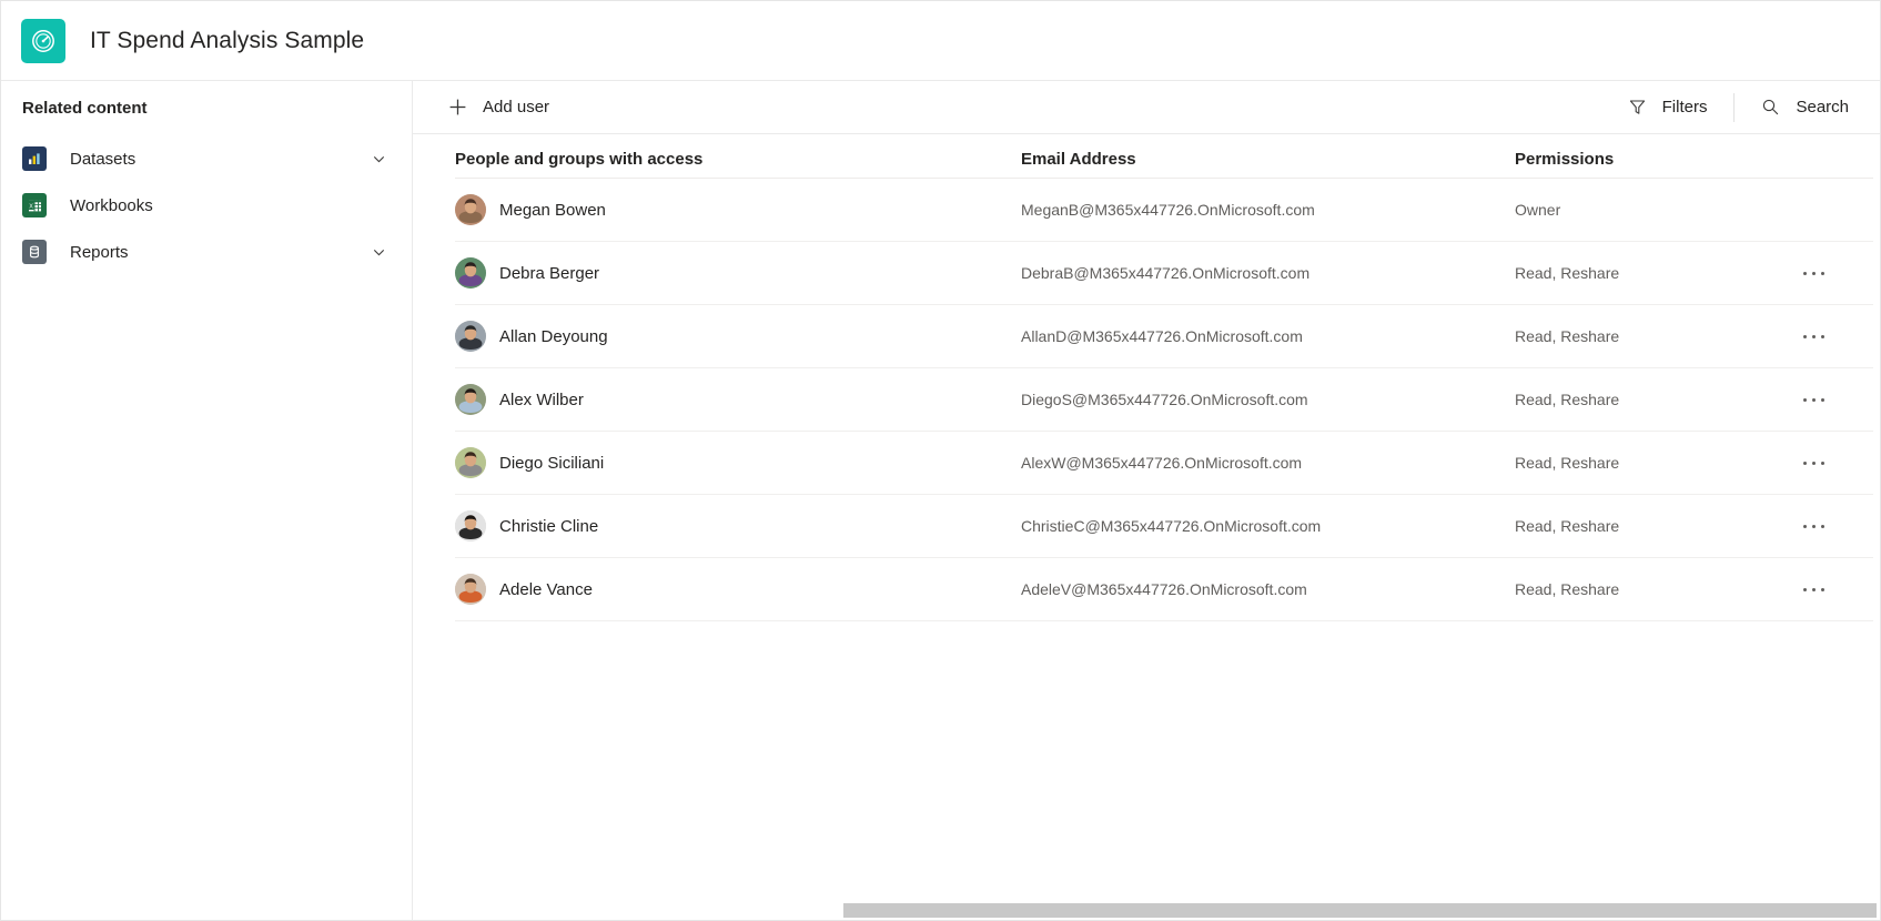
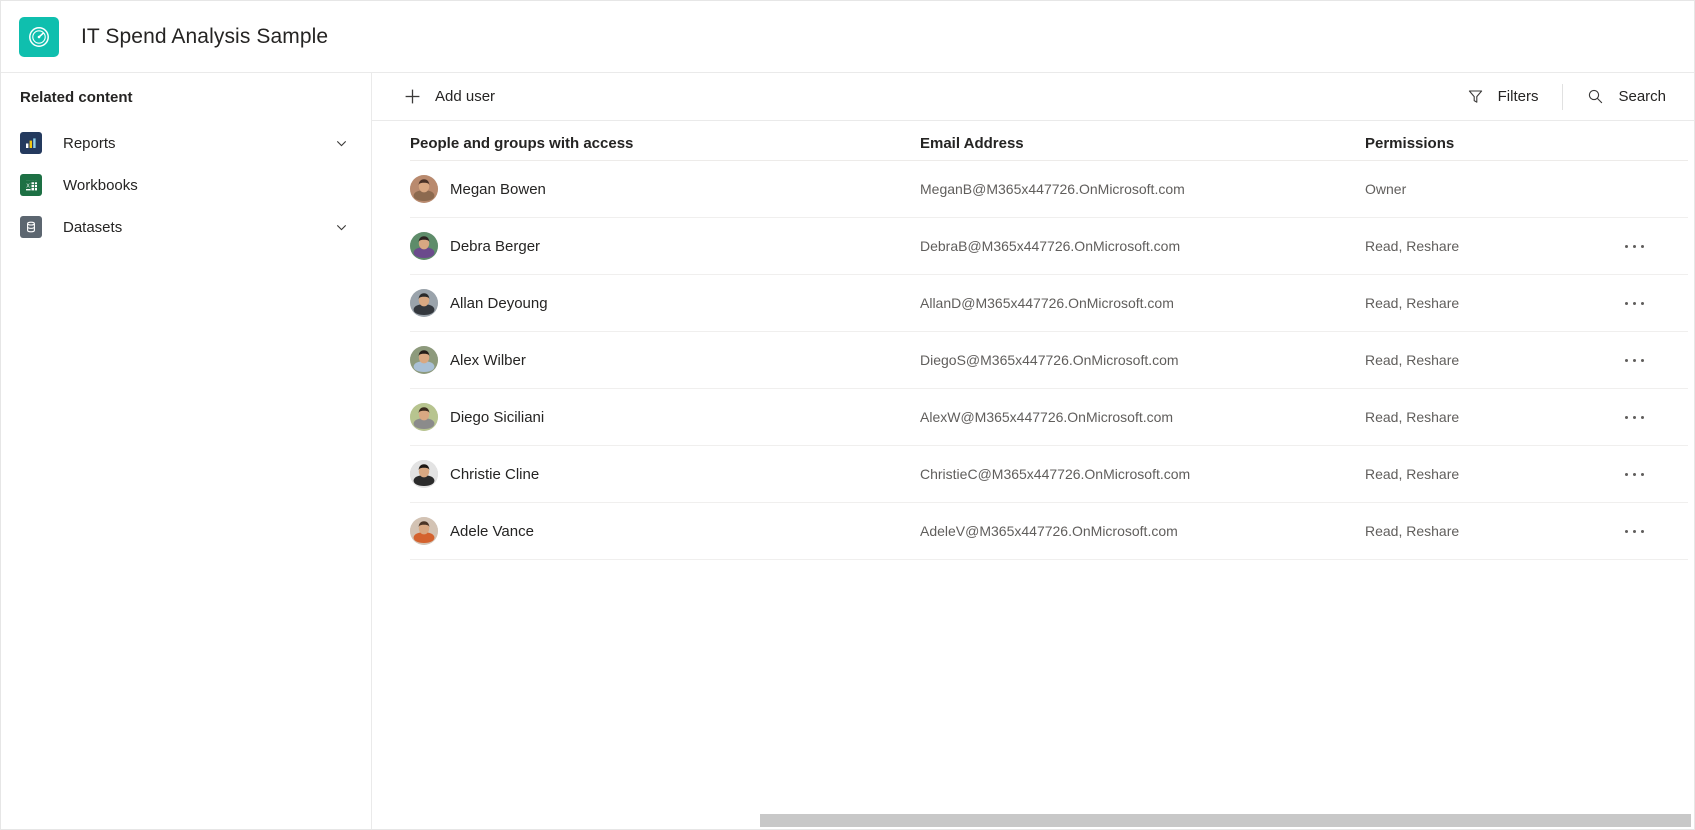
  IT Spend Analysis Sample
  Related content
- Datasets
+ Reports
  Workbooks
- Reports
+ Datasets
  Add user
  Filters
  Search
  People and groups with access
  Email Address
  Permissions
  Megan Bowen
  MeganB@M365x447726.OnMicrosoft.com
  Owner
  Debra Berger
  DebraB@M365x447726.OnMicrosoft.com
  Read, Reshare
  Allan Deyoung
  AllanD@M365x447726.OnMicrosoft.com
  Read, Reshare
  Alex Wilber
  DiegoS@M365x447726.OnMicrosoft.com
  Read, Reshare
  Diego Siciliani
  AlexW@M365x447726.OnMicrosoft.com
  Read, Reshare
  Christie Cline
  ChristieC@M365x447726.OnMicrosoft.com
  Read, Reshare
  Adele Vance
  AdeleV@M365x447726.OnMicrosoft.com
  Read, Reshare
